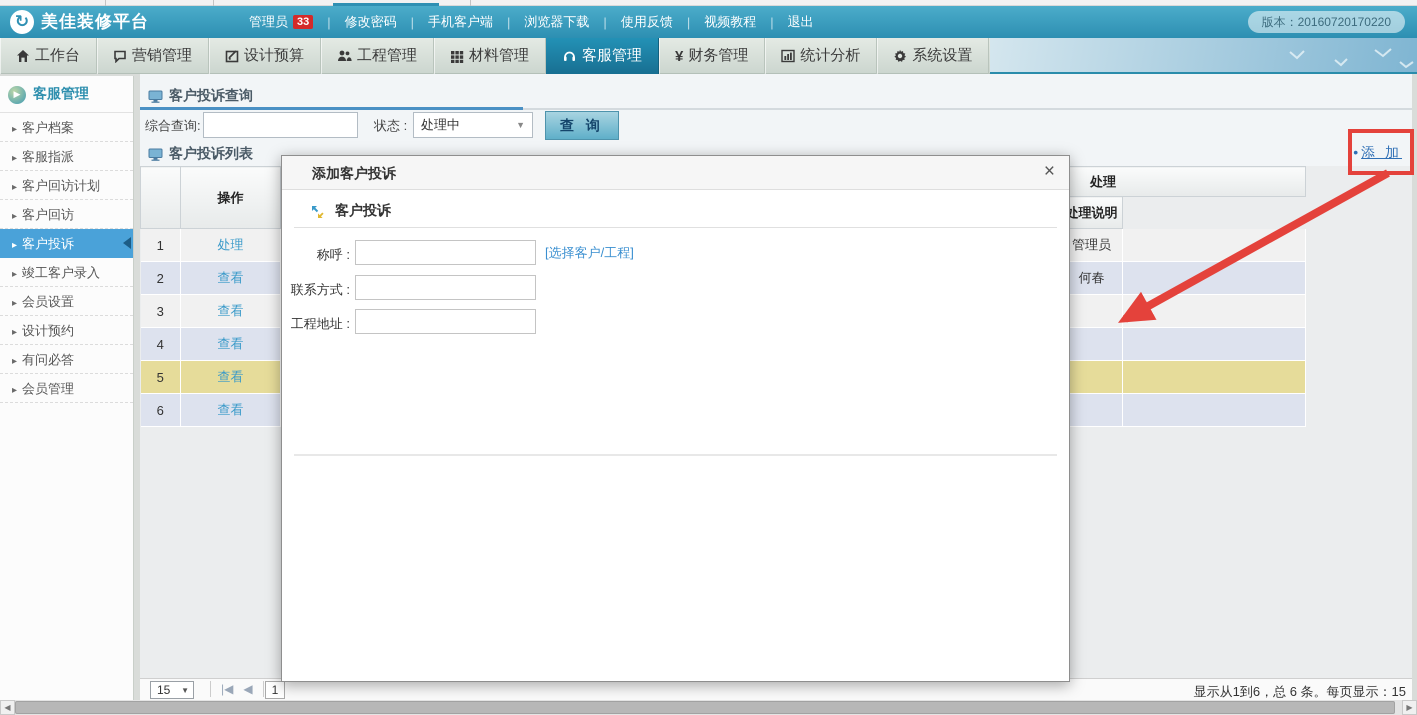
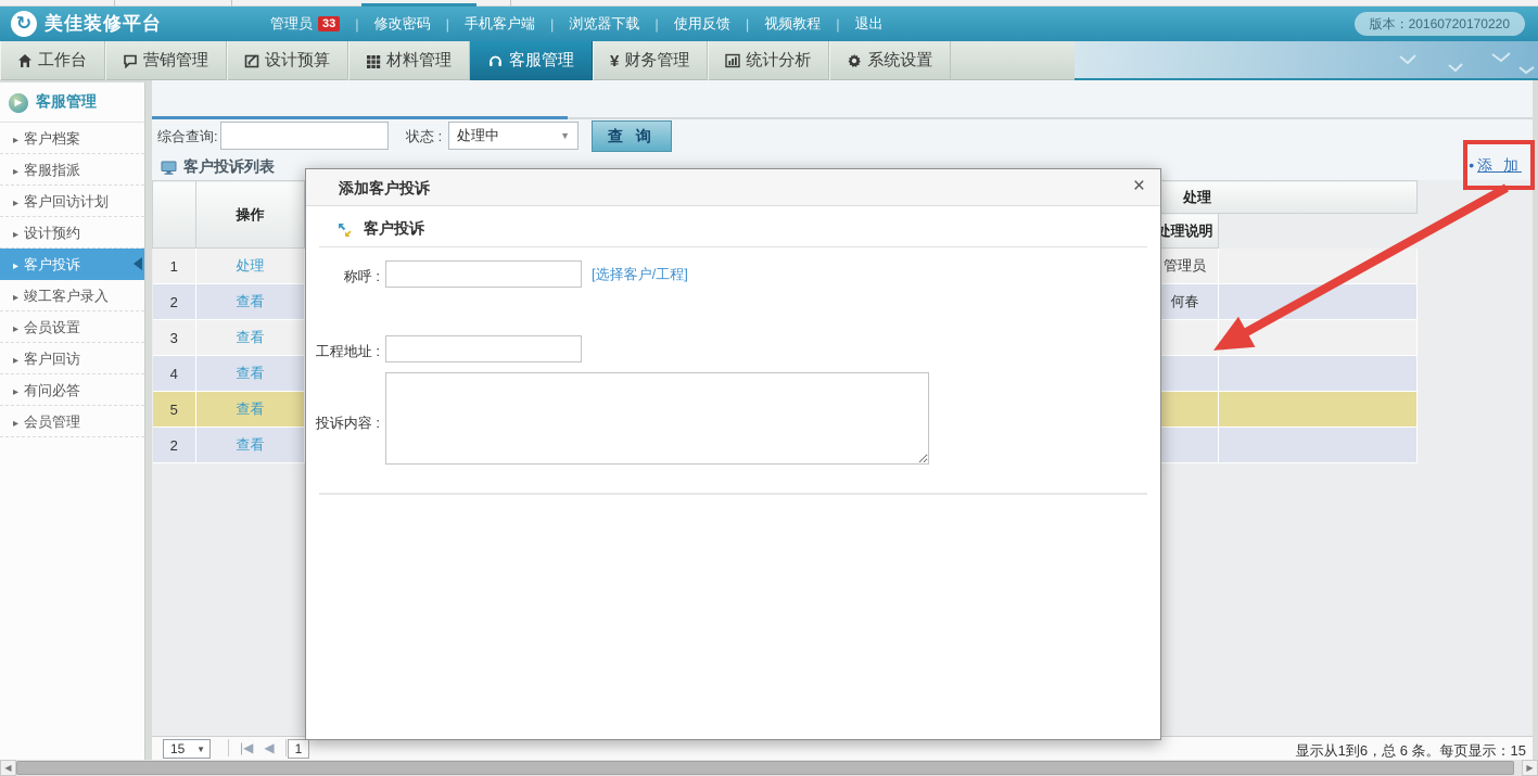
  ↻
  美佳装修平台
  管理员 33
  |
  修改密码
  |
  手机客户端
  |
  浏览器下载
  |
  使用反馈
  |
  视频教程
  |
  退出
  版本：20160720170220
  工作台
  营销管理
  设计预算
- 工程管理
  材料管理
  客服管理
  ¥
  财务管理
  统计分析
  系统设置
  ▶
  客服管理
  ▸ 客户档案
  ▸ 客服指派
  ▸ 客户回访计划
- ▸ 客户回访
+ ▸ 设计预约
  ▸ 客户投诉
  ▸ 竣工客户录入
  ▸ 会员设置
- ▸ 设计预约
+ ▸ 客户回访
  ▸ 有问必答
  ▸ 会员管理
- 客户投诉查询
  综合查询:
  状态 :
  处理中
  ▼
  查 询
  客户投诉列表
  •添 加
  	操作		处理
  1	处理							管理员
  2	查看							何春
  3	查看
  4	查看
  5	查看
- 6	查看
+ 2	查看
  15
  ▼
  |◀
  ◀
  1
  显示从1到6，总 6 条。每页显示：15
  ◀
  ▶
  添加客户投诉
  ×
  客户投诉
  称呼 :
  [选择客户/工程]
- 联系方式 :
  工程地址 :
+ 投诉内容 :
